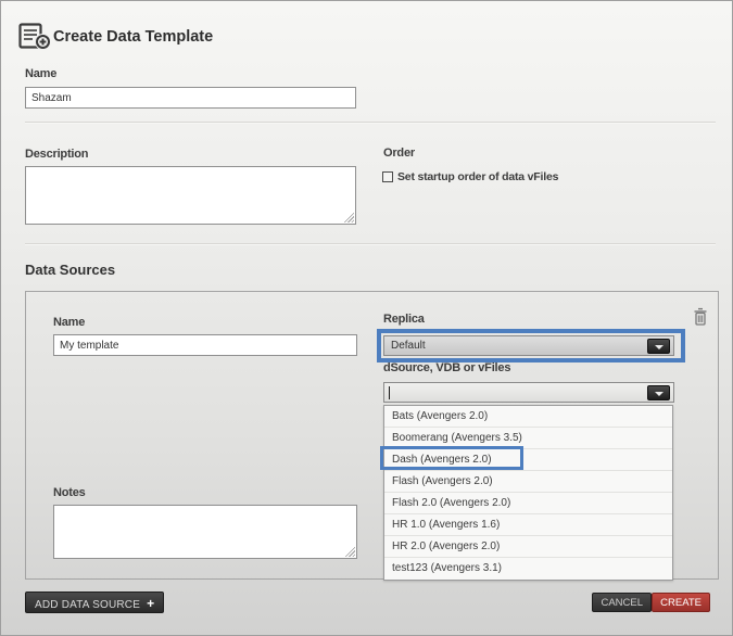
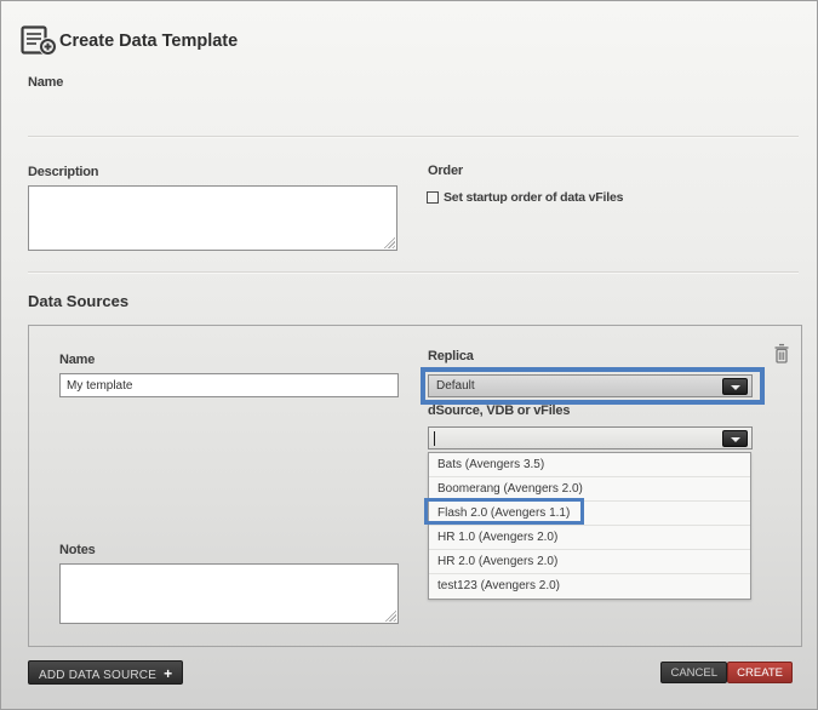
  Create Data Template
  Name
- Shazam
  Description
  Order
  Set startup order of data vFiles
  Data Sources
  Name
  My template
  Notes
  Replica
  Default
  dSource, VDB or vFiles
- Bats (Avengers 2.0)
+ Bats (Avengers 3.5)
- Boomerang (Avengers 3.5)
+ Boomerang (Avengers 2.0)
- Dash (Avengers 2.0)
- Flash (Avengers 2.0)
- Flash 2.0 (Avengers 2.0)
+ Flash 2.0 (Avengers 1.1)
- HR 1.0 (Avengers 1.6)
+ HR 1.0 (Avengers 2.0)
  HR 2.0 (Avengers 2.0)
- test123 (Avengers 3.1)
+ test123 (Avengers 2.0)
  ADD DATA SOURCE +
  CANCEL
  CREATE
